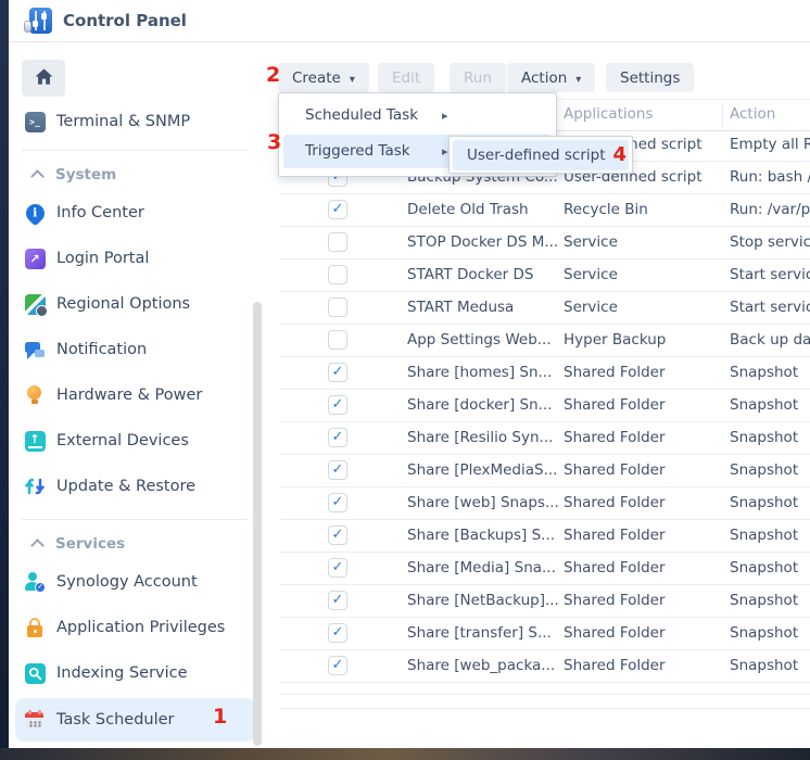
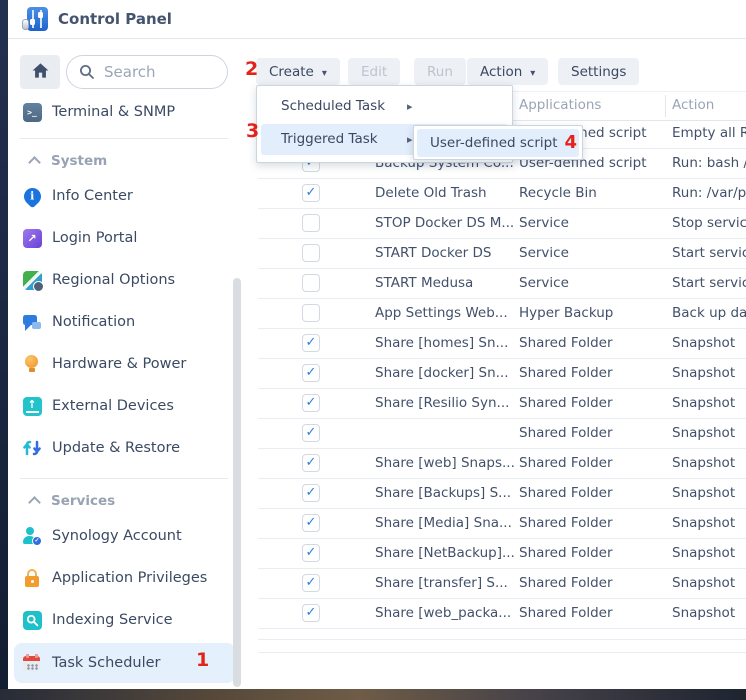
  Control Panel
+ Search
  >_
  Terminal & SNMP
  System
  Info Center
  ↗
  Login Portal
  Regional Options
  Notification
  Hardware & Power
  ↑
  External Devices
  Update & Restore
  Services
  Synology Account
  Application Privileges
  Indexing Service
  Task Scheduler
  1
  Create
  Edit
  Run
  Action
  Settings
  Applications
  Action
  Empty all R
  Backup System Co...
  User-defined script
  Run: bash
  Delete Old Trash
  Recycle Bin
  Run: /var/p
  STOP Docker DS M...
  Service
  Stop servic
  START Docker DS
  Service
  Start servi
  START Medusa
  Service
  Start servi
  App Settings Web...
  Hyper Backup
  Back up da
  Share [homes] Sn...
  Shared Folder
  Snapshot
  Share [docker] Sn...
  Shared Folder
  Snapshot
  Share [Resilio Syn...
  Shared Folder
  Snapshot
- Share [PlexMediaS...
  Shared Folder
  Snapshot
  Share [web] Snaps...
  Shared Folder
  Snapshot
  Share [Backups] S...
  Shared Folder
  Snapshot
  Share [Media] Sna...
  Shared Folder
  Snapshot
  Share [NetBackup]...
  Shared Folder
  Snapshot
  Share [transfer] S...
  Shared Folder
  Snapshot
  Share [web_packa...
  Shared Folder
  Snapshot
  Scheduled Task
  Triggered Task
  User-defined script
  4
  2
  3
